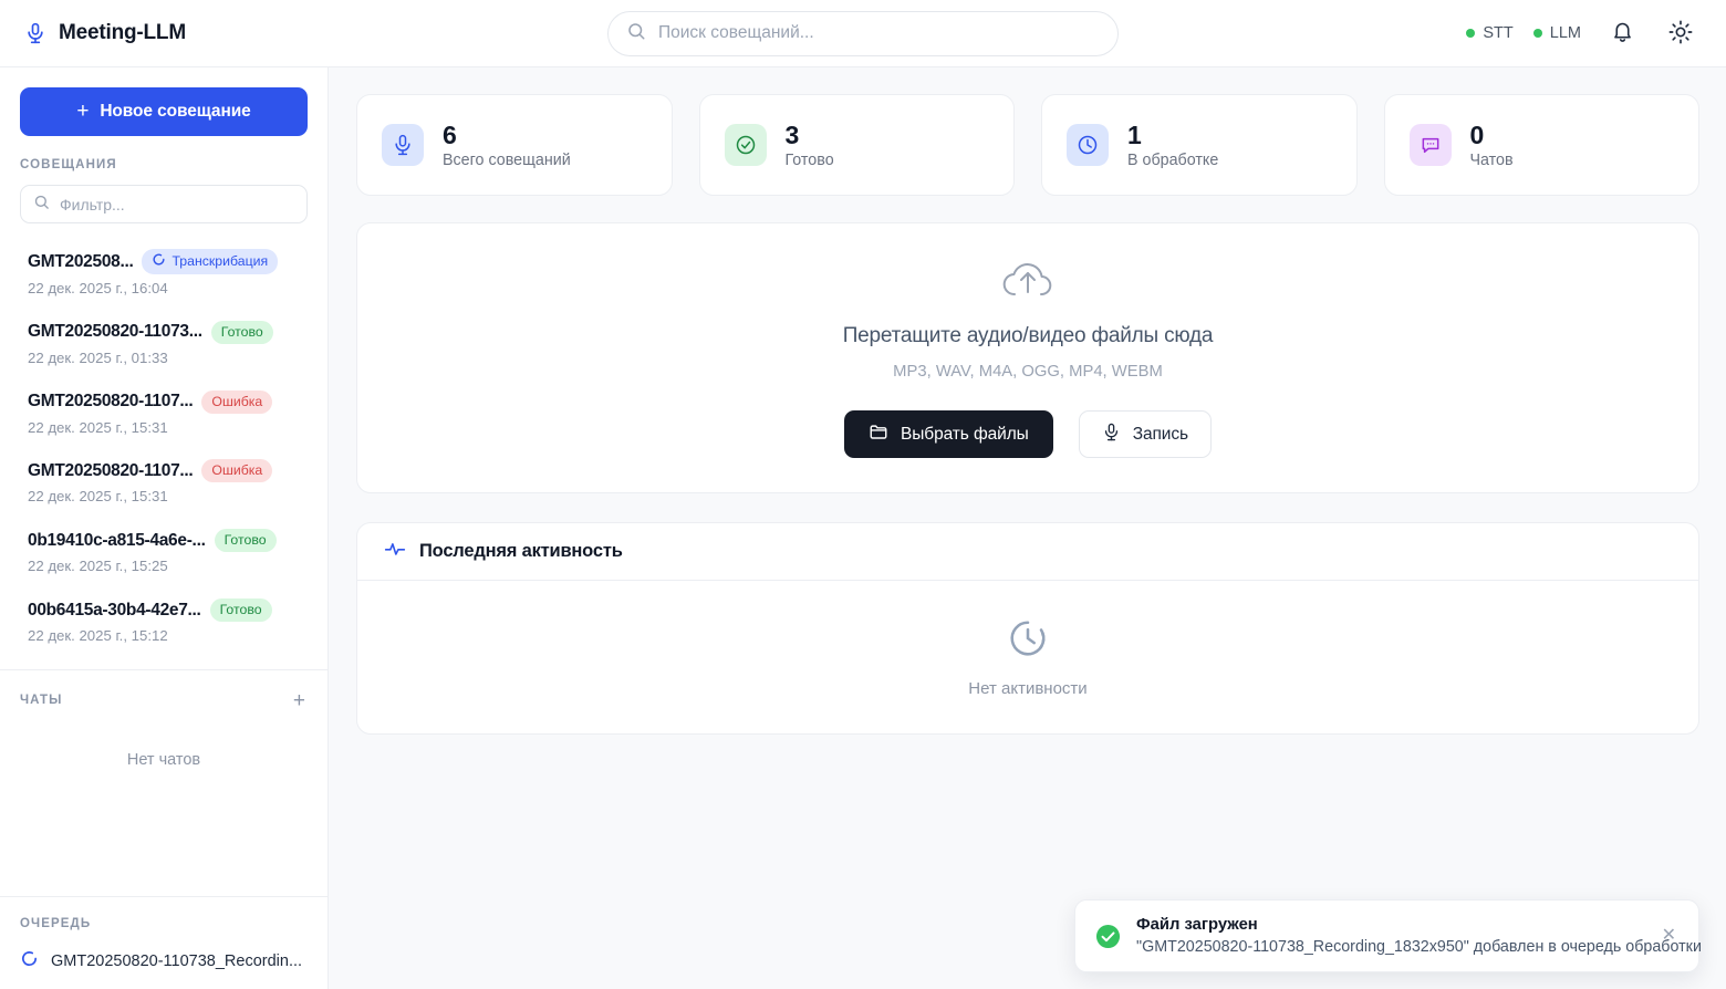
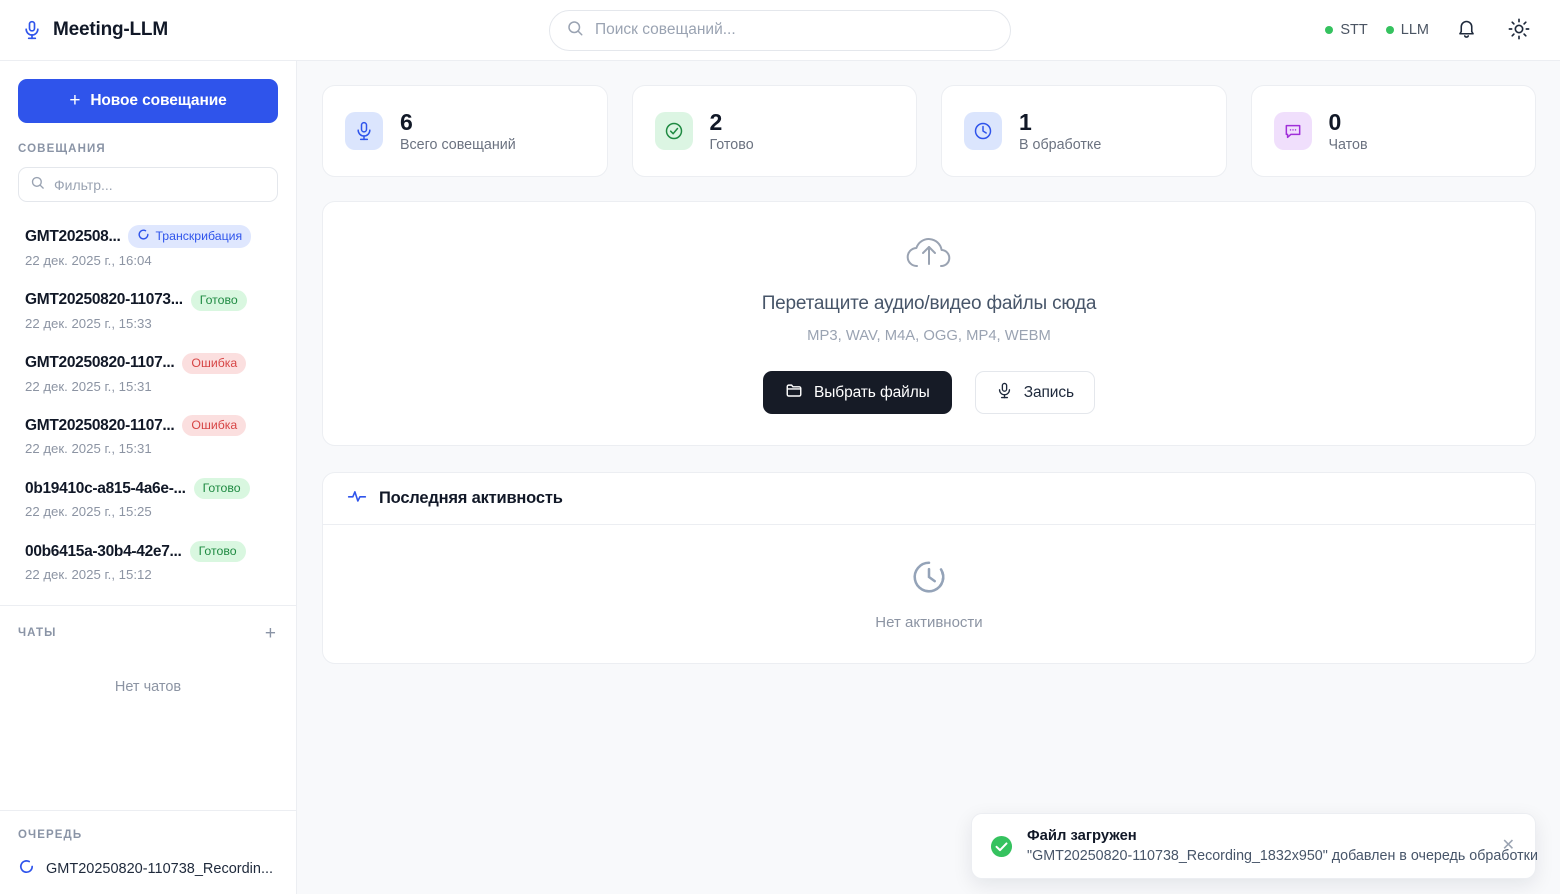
  Meeting-LLM
  Поиск совещаний...
  STT
  LLM
  +
  Новое совещание
  СОВЕЩАНИЯ
  Фильтр...
  GMT202508...
  Транскрибация
  22 дек. 2025 г., 16:04
  GMT20250820-11073...
  Готово
- 22 дек. 2025 г., 01:33
+ 22 дек. 2025 г., 15:33
  GMT20250820-1107...
  Ошибка
  22 дек. 2025 г., 15:31
  GMT20250820-1107...
  Ошибка
  22 дек. 2025 г., 15:31
  0b19410c-a815-4a6e-...
  Готово
  22 дек. 2025 г., 15:25
  00b6415a-30b4-42e7...
  Готово
  22 дек. 2025 г., 15:12
  ЧАТЫ
  +
  Нет чатов
  ОЧЕРЕДЬ
  GMT20250820-110738_Recordin...
  6
  Всего совещаний
- 3
+ 2
  Готово
  1
  В обработке
  0
  Чатов
  Перетащите аудио/видео файлы сюда
  MP3, WAV, M4A, OGG, MP4, WEBM
  Выбрать файлы
  Запись
  Последняя активность
  Нет активности
  Файл загружен
  "GMT20250820-110738_Recording_1832x950" добавлен в очередь обртки
  ✕
